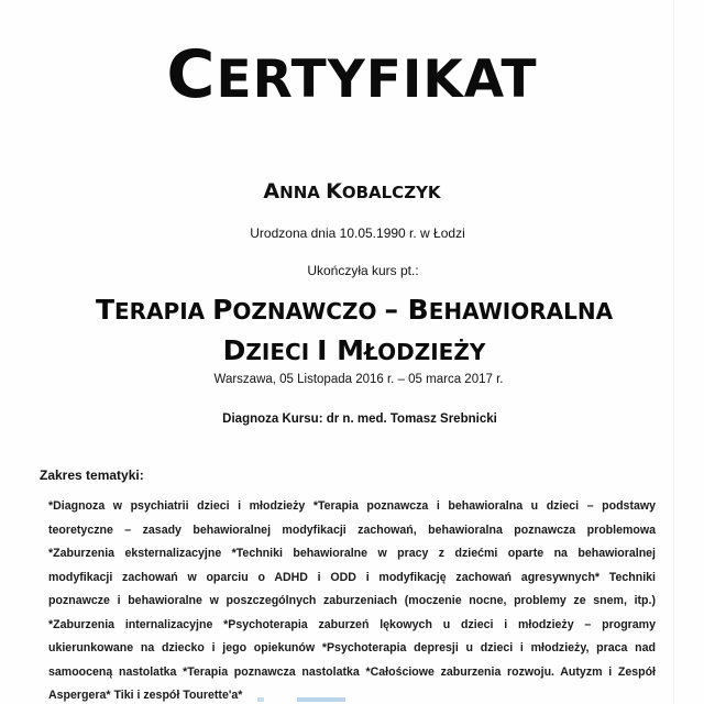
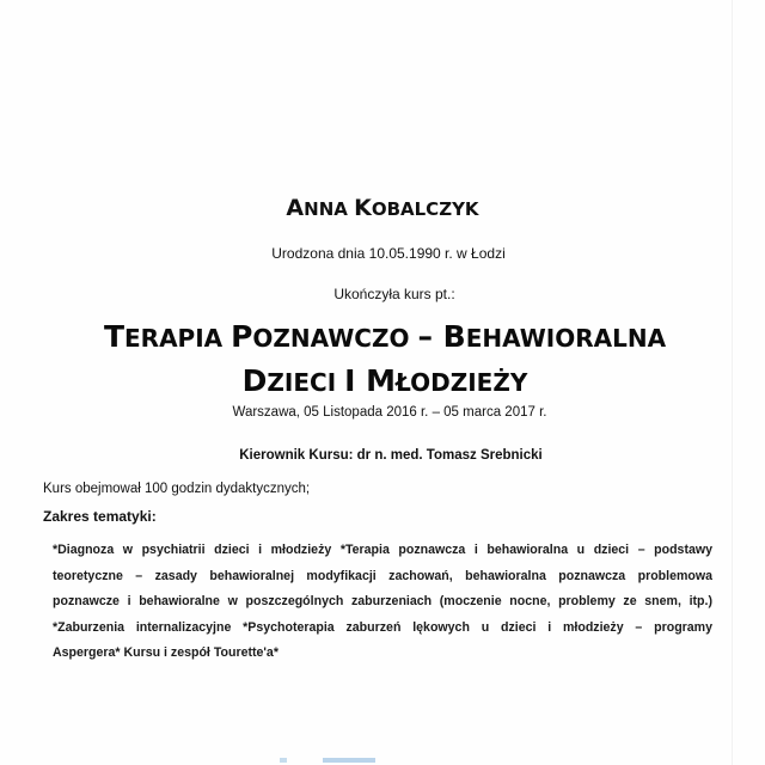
- CERTYFIKAT
  ANNA KOBALCZYK
  Urodzona dnia 10.05.1990 r. w Łodzi
  Ukończyła kurs pt.:
  TERAPIA POZNAWCZO – BEHAWIORALNA
  DZIECI I MŁODZIEŻY
  Warszawa, 05 Listopada 2016 r. – 05 marca 2017 r.
- Diagnoza Kursu: dr n. med. Tomasz Srebnicki
+ Kierownik Kursu: dr n. med. Tomasz Srebnicki
+ Kurs obejmował 100 godzin dydaktycznych;
  Zakres tematyki:
  *Diagnoza w psychiatrii dzieci i młodzieży *Terapia poznawcza i behawioralna u dzieci – podstawy
  teoretyczne – zasady behawioralnej modyfikacji zachowań, behawioralna poznawcza problemowa
- *Zaburzenia eksternalizacyjne *Techniki behawioralne w pracy z dziećmi oparte na behawioralnej
- modyfikacji zachowań w oparciu o ADHD i ODD i modyfikację zachowań agresywnych* Techniki
  poznawcze i behawioralne w poszczególnych zaburzeniach (moczenie nocne, problemy ze snem, itp.)
  *Zaburzenia internalizacyjne *Psychoterapia zaburzeń lękowych u dzieci i młodzieży – programy
- ukierunkowane na dziecko i jego opiekunów *Psychoterapia depresji u dzieci i młodzieży, praca nad
- samooceną nastolatka *Terapia poznawcza nastolatka *Całościowe zaburzenia rozwoju. Autyzm i Zespół
- Aspergera* Tiki i zespół Tourette'a*
+ Aspergera* Kursu i zespół Tourette'a*
